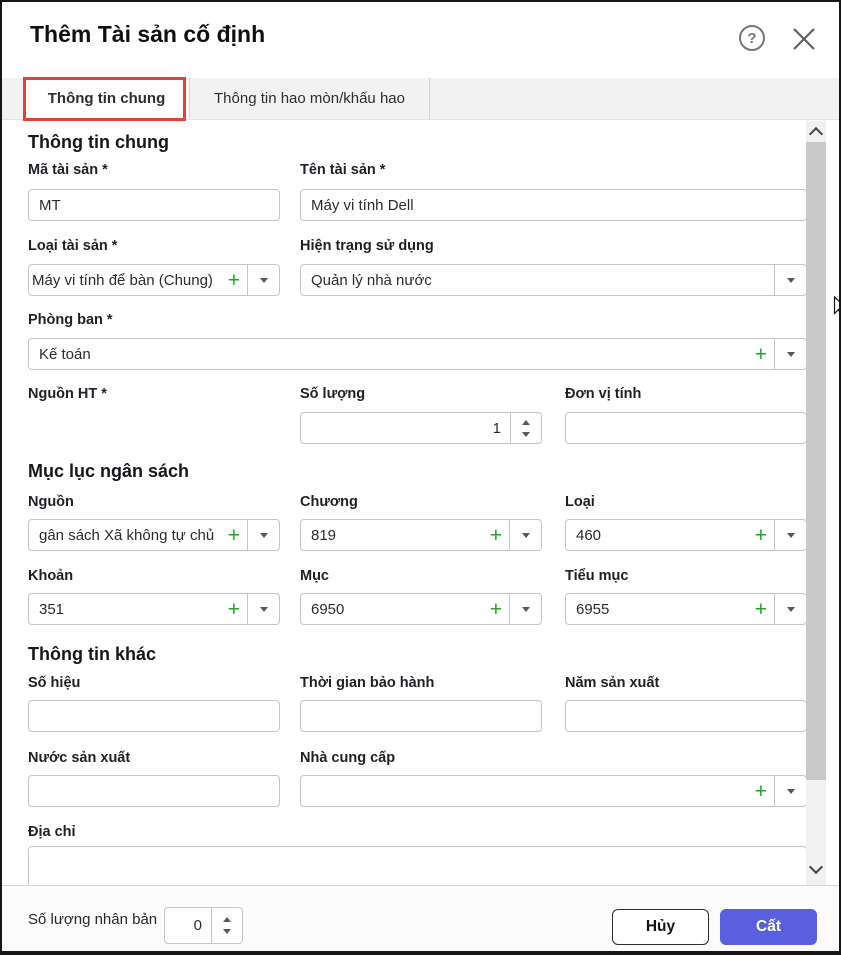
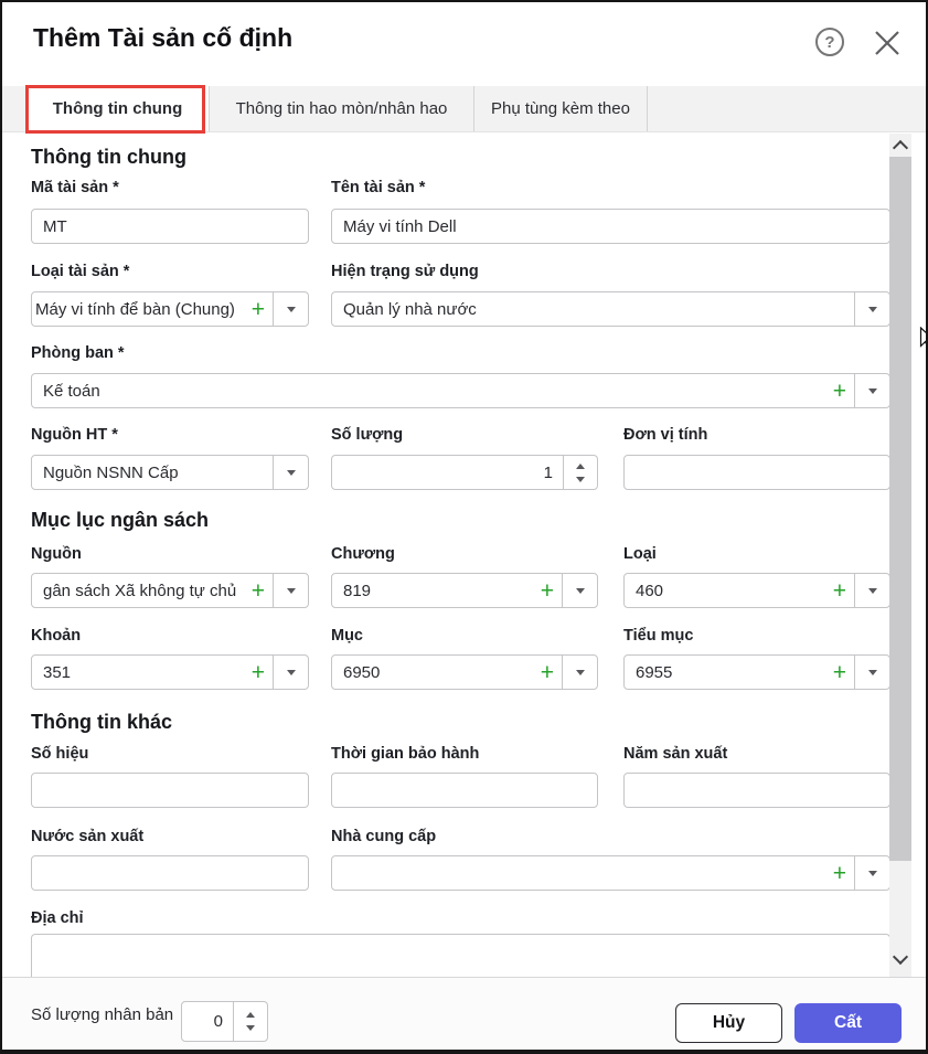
  Thêm Tài sản cố định
  ?
  Thông tin chung
- Thông tin hao mòn/khấu hao
+ Thông tin hao mòn/nhân hao
+ Phụ tùng kèm theo
  Thông tin chung
  Mã tài sản *
  Tên tài sản *
  MT
  Máy vi tính Dell
  Loại tài sản *
  Hiện trạng sử dụng
  Máy vi tính để bàn (Chung)
  +
  Quản lý nhà nước
  Phòng ban *
  Kế toán
  +
  Nguồn HT *
  Số lượng
  Đơn vị tính
+ Nguồn NSNN Cấp
  1
  Mục lục ngân sách
  Nguồn
  Chương
  Loại
  gân sách Xã không tự chủ
  +
  819
  +
  460
  +
  Khoản
  Mục
  Tiểu mục
  351
  +
  6950
  +
  6955
  +
  Thông tin khác
  Số hiệu
  Thời gian bảo hành
  Năm sản xuất
  Nước sản xuất
  Nhà cung cấp
  +
  Địa chỉ
  Số lượng nhân bản
  0
  Hủy
  Cất
